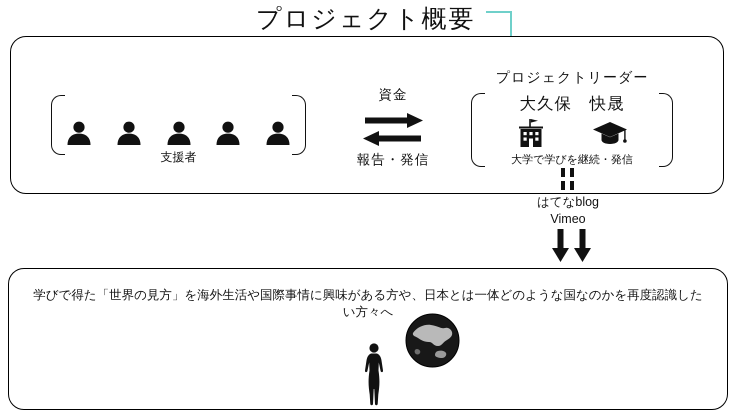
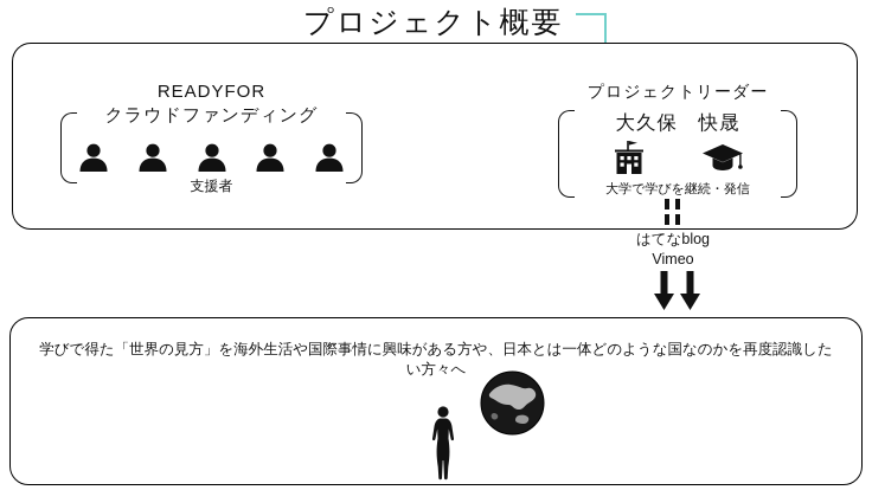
  プロジェクト概要
+ READYFOR
+ クラウドファンディング
  支援者
- 資金
- 報告・発信
  プロジェクトリーダー
  大久保 快晟
  大学で学びを継続・発信
  はてなblog
  Vimeo
  学びで得た「世界の見方」を海外生活や国際事情に興味がある方や、日本とは一体どのような国なのかを再度認識したい方々へ
